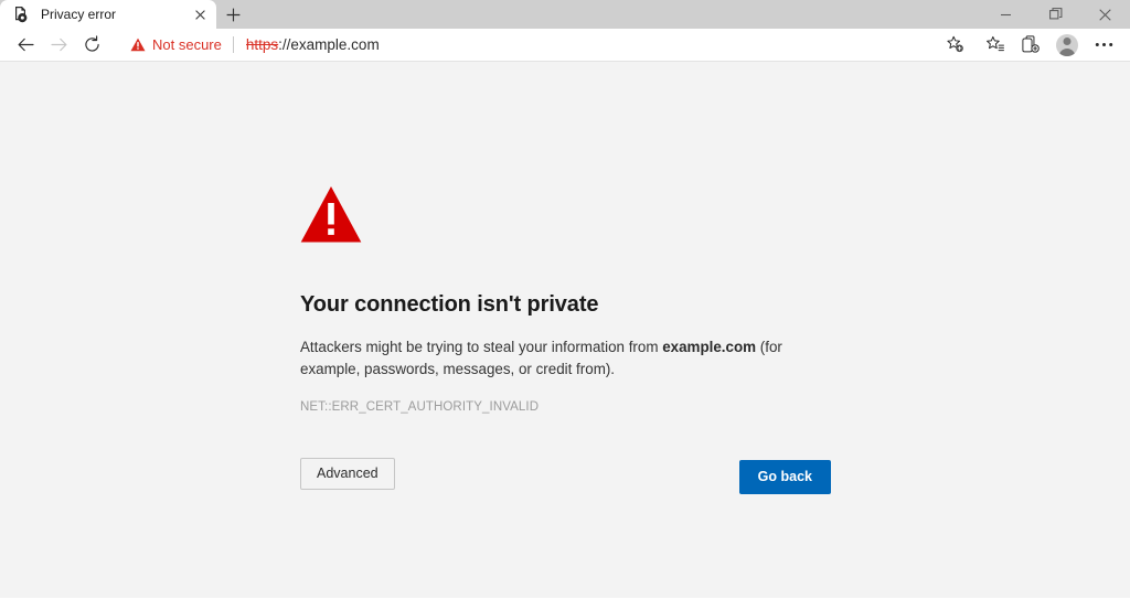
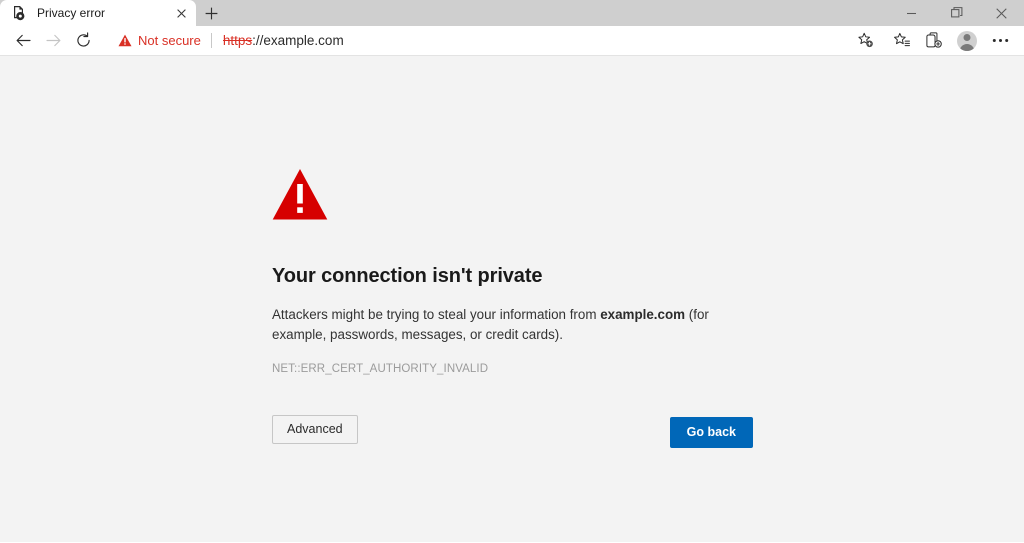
  Privacy error
  Not secure
  https://example.com
  Your connection isn't private
- Attackers might be trying to steal your information from example.com (for example, passwords, messages, or credit from).
+ Attackers might be trying to steal your information from example.com (for example, passwords, messages, or credit cards).
  NET::ERR_CERT_AUTHORITY_INVALID
  Advanced
  Go back
